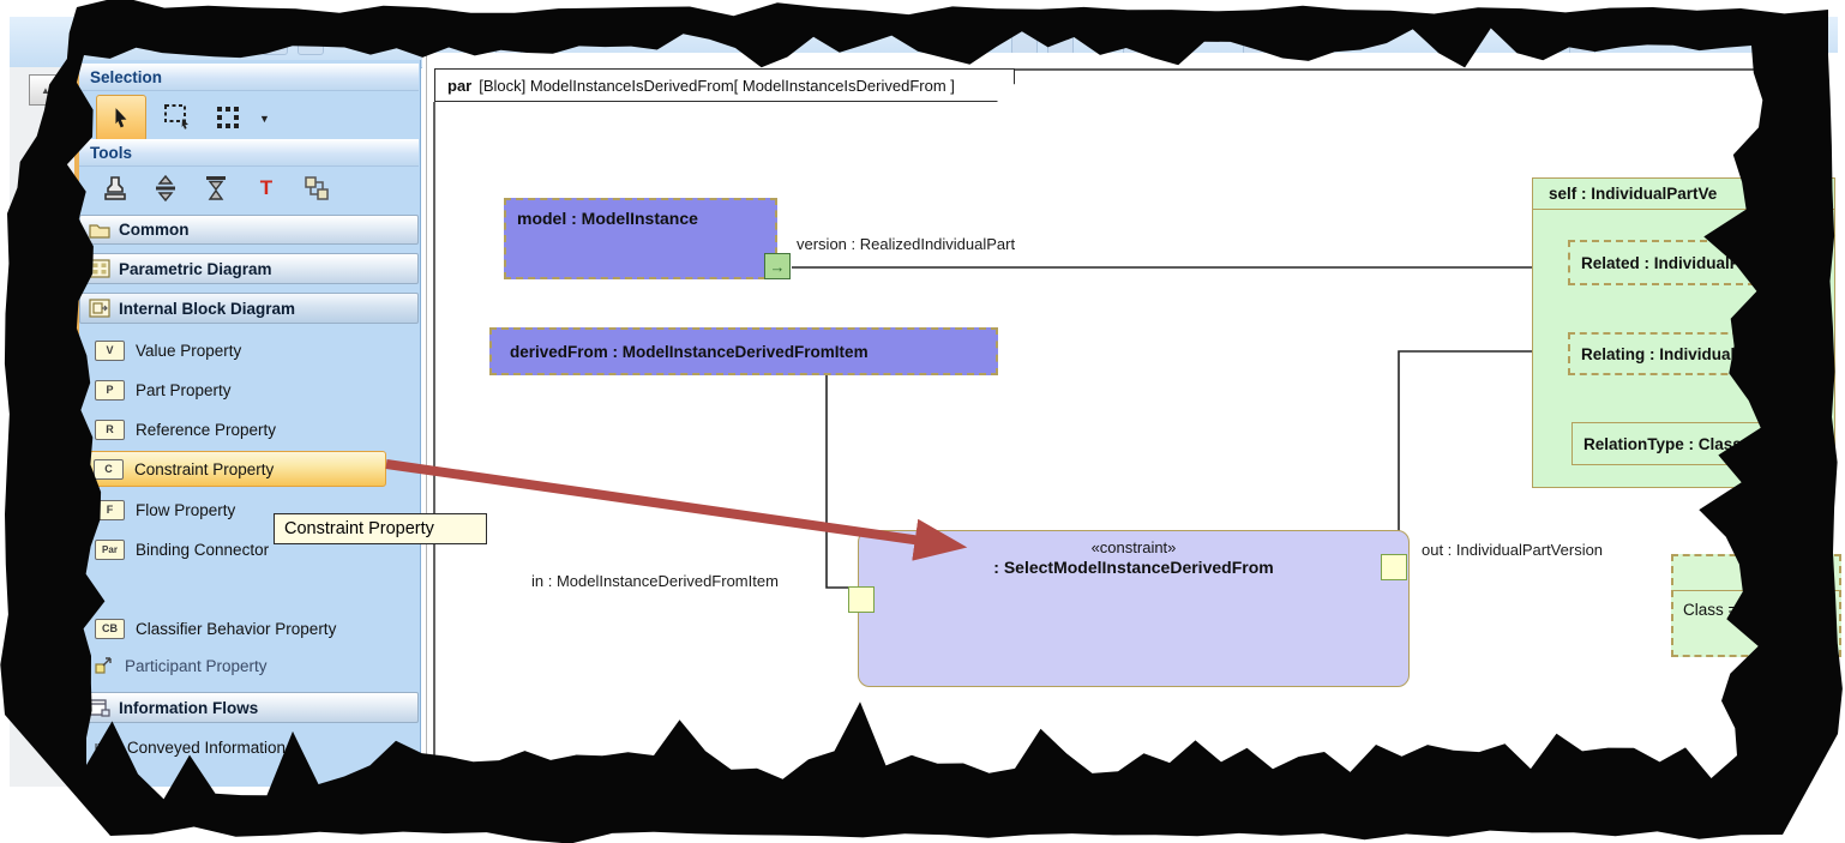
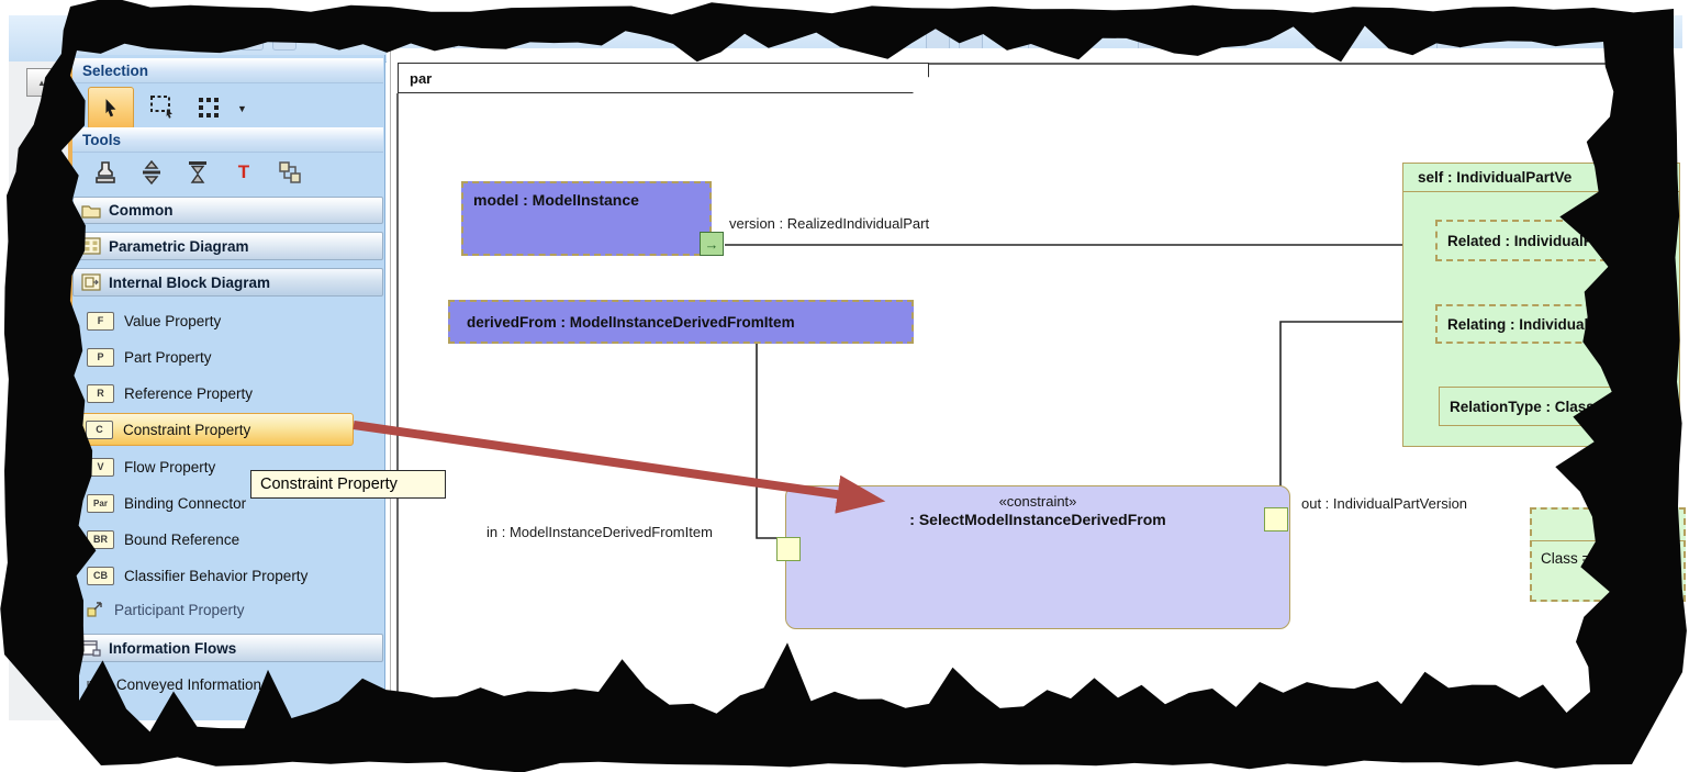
  ▲
  Selection
  ▼
  Tools
  T
  Common
  Parametric Diagram
  Internal Block Diagram
- V
+ F
  Value Property
  P
  Part Property
  R
  Reference Property
  C
  Constraint Property
- F
+ V
  Flow Property
  Par
  Binding Connector
+ BR
+ Bound Reference
  CB
  Classifier Behavior Property
  Participant Property
  Information Flows
  Conveyed Information
  par
- [Block] ModelInstanceIsDerivedFrom[ ModelInstanceIsDerivedFrom ]
  model : ModelInstance
  →
  version : RealizedIndividualPart
  derivedFrom : ModelInstanceDerivedFromItem
  «constraint»
  : SelectModelInstanceDerivedFrom
  in : ModelInstanceDerivedFromItem
  out : IndividualPartVersion
  self : IndividualPartVe
  Related : Individual
  Relating : Individua
  RelationType : Clas
  Constraint Property
